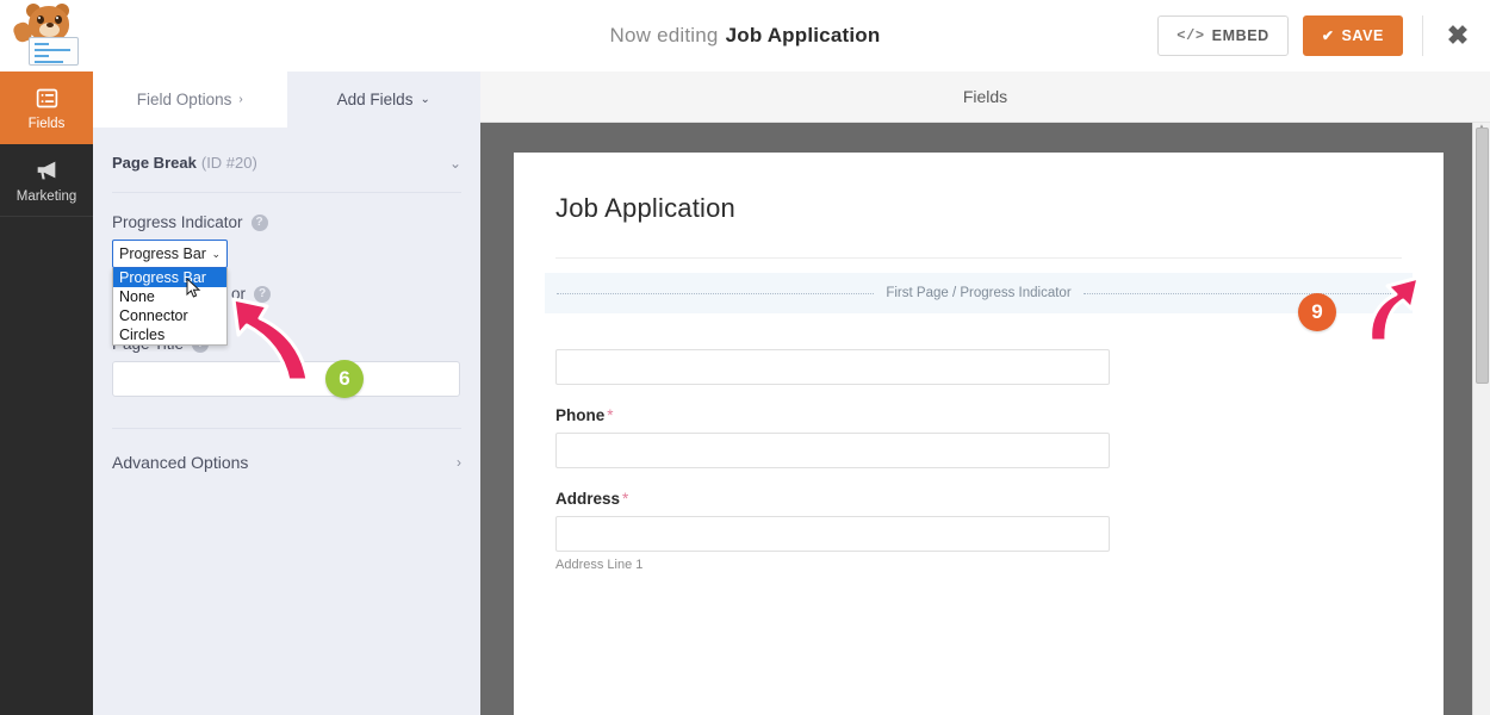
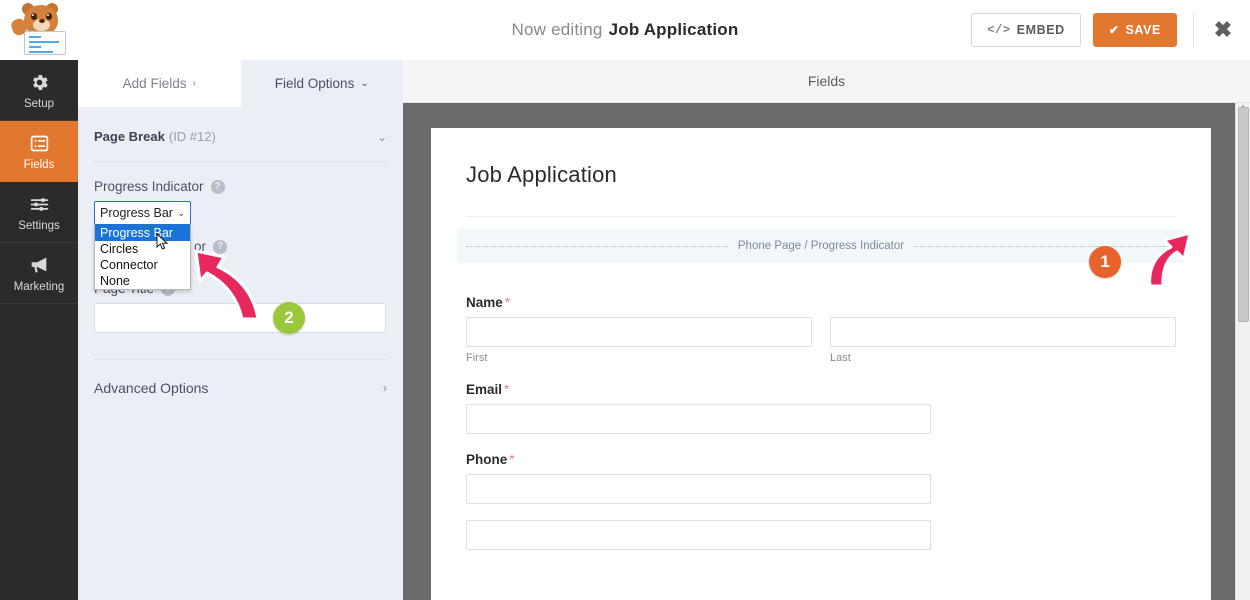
  Now editing
  Job Application
  </>
  EMBED
  ✔
  SAVE
  ✖
+ Setup
  Fields
+ Settings
  Marketing
- Field Options
+ Add Fields
  ›
- Add Fields
+ Field Options
  ⌄
- Page Break (ID #20)
+ Page Break (ID #12)
  ⌄
  Progress Indicator
  ?
  Progress Bar
  ⌄
  Progress Bar
- None
+ Circles
  Connector
- Circles
+ None
  or
  ?
  Advanced Options
  ›
  Fields
  Job Application
- First Page / Progress Indicator
+ Phone Page / Progress Indicator
+ Name *
+ First
+ Last
+ Email *
  Phone *
- Address *
- Address Line 1
- 9
+ 1
- 6
+ 2
